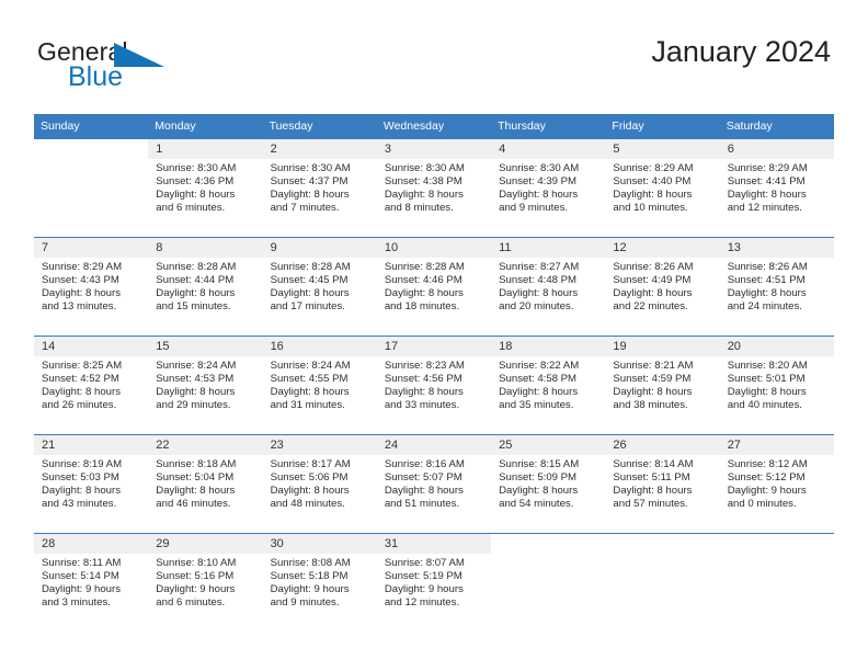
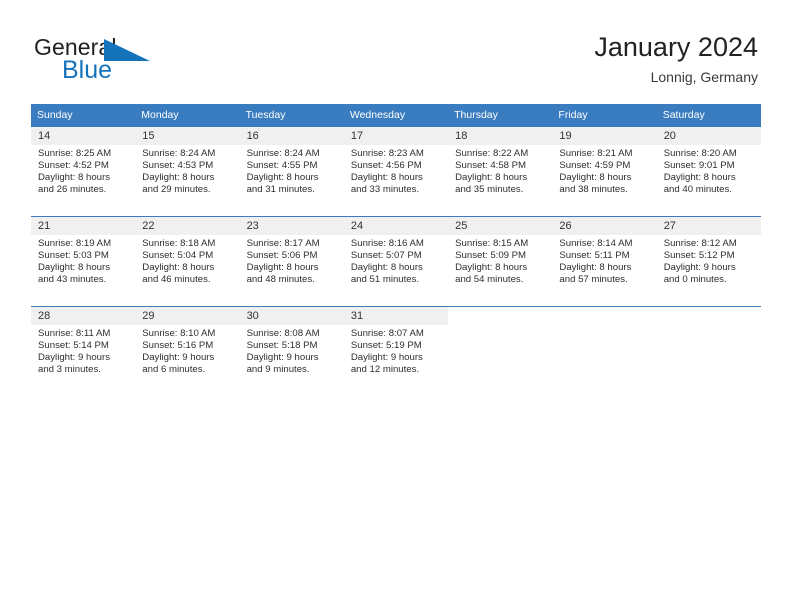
  Gener
  Blue
  January 2024
+ Lonnig, Germany
  Sunday	Monday	Tuesday	Wednesday	Thursday	Friday	Saturday
- 	1Sunrise: 8:30 AMSunset: 4:36 PMDaylight: 8 hoursand 6 minutes.	2Sunrise: 8:30 AMSunset: 4:37 PMDaylight: 8 hoursand 7 minutes.	3Sunrise: 8:30 AMSunset: 4:38 PMDaylight: 8 hoursand 8 minutes.	4Sunrise: 8:30 AMSunset: 4:39 PMDaylight: 8 hoursand 9 minutes.	5Sunrise: 8:29 AMSunset: 4:40 PMDaylight: 8 hoursand 10 minutes.	6Sunrise: 8:29 AMSunset: 4:41 PMDaylight: 8 hoursand 12 minutes.
- 7Sunrise: 8:29 AMSunset: 4:43 PMDaylight: 8 hoursand 13 minutes.	8Sunrise: 8:28 AMSunset: 4:44 PMDaylight: 8 hoursand 15 minutes.	9Sunrise: 8:28 AMSunset: 4:45 PMDaylight: 8 hoursand 17 minutes.	10Sunrise: 8:28 AMSunset: 4:46 PMDaylight: 8 hoursand 18 minutes.	11Sunrise: 8:27 AMSunset: 4:48 PMDaylight: 8 hoursand 20 minutes.	12Sunrise: 8:26 AMSunset: 4:49 PMDaylight: 8 hoursand 22 minutes.	13Sunrise: 8:26 AMSunset: 4:51 PMDaylight: 8 hoursand 24 minutes.
- 14Sunrise: 8:25 AMSunset: 4:52 PMDaylight: 8 hoursand 26 minutes.	15Sunrise: 8:24 AMSunset: 4:53 PMDaylight: 8 hoursand 29 minutes.	16Sunrise: 8:24 AMSunset: 4:55 PMDaylight: 8 hoursand 31 minutes.	17Sunrise: 8:23 AMSunset: 4:56 PMDaylight: 8 hoursand 33 minutes.	18Sunrise: 8:22 AMSunset: 4:58 PMDaylight: 8 hoursand 35 minutes.	19Sunrise: 8:21 AMSunset: 4:59 PMDaylight: 8 hoursand 38 minutes.	20Sunrise: 8:20 AMSunset: 5:01 PMDaylight: 8 hoursand 40 minutes.
+ 14Sunrise: 8:25 AMSunset: 4:52 PMDaylight: 8 hoursand 26 minutes.	15Sunrise: 8:24 AMSunset: 4:53 PMDaylight: 8 hoursand 29 minutes.	16Sunrise: 8:24 AMSunset: 4:55 PMDaylight: 8 hoursand 31 minutes.	17Sunrise: 8:23 AMSunset: 4:56 PMDaylight: 8 hoursand 33 minutes.	18Sunrise: 8:22 AMSunset: 4:58 PMDaylight: 8 hoursand 35 minutes.	19Sunrise: 8:21 AMSunset: 4:59 PMDaylight: 8 hoursand 38 minutes.	20Sunrise: 8:20 AMSunset: 9:01 PMDaylight: 8 hoursand 40 minutes.
  21Sunrise: 8:19 AMSunset: 5:03 PMDaylight: 8 hoursand 43 minutes.	22Sunrise: 8:18 AMSunset: 5:04 PMDaylight: 8 hoursand 46 minutes.	23Sunrise: 8:17 AMSunset: 5:06 PMDaylight: 8 hoursand 48 minutes.	24Sunrise: 8:16 AMSunset: 5:07 PMDaylight: 8 hoursand 51 minutes.	25Sunrise: 8:15 AMSunset: 5:09 PMDaylight: 8 hoursand 54 minutes.	26Sunrise: 8:14 AMSunset: 5:11 PMDaylight: 8 hoursand 57 minutes.	27Sunrise: 8:12 AMSunset: 5:12 PMDaylight: 9 hoursand 0 minutes.
  28Sunrise: 8:11 AMSunset: 5:14 PMDaylight: 9 hoursand 3 minutes.	29Sunrise: 8:10 AMSunset: 5:16 PMDaylight: 9 hoursand 6 minutes.	30Sunrise: 8:08 AMSunset: 5:18 PMDaylight: 9 hoursand 9 minutes.	31Sunrise: 8:07 AMSunset: 5:19 PMDaylight: 9 hoursand 12 minutes.
